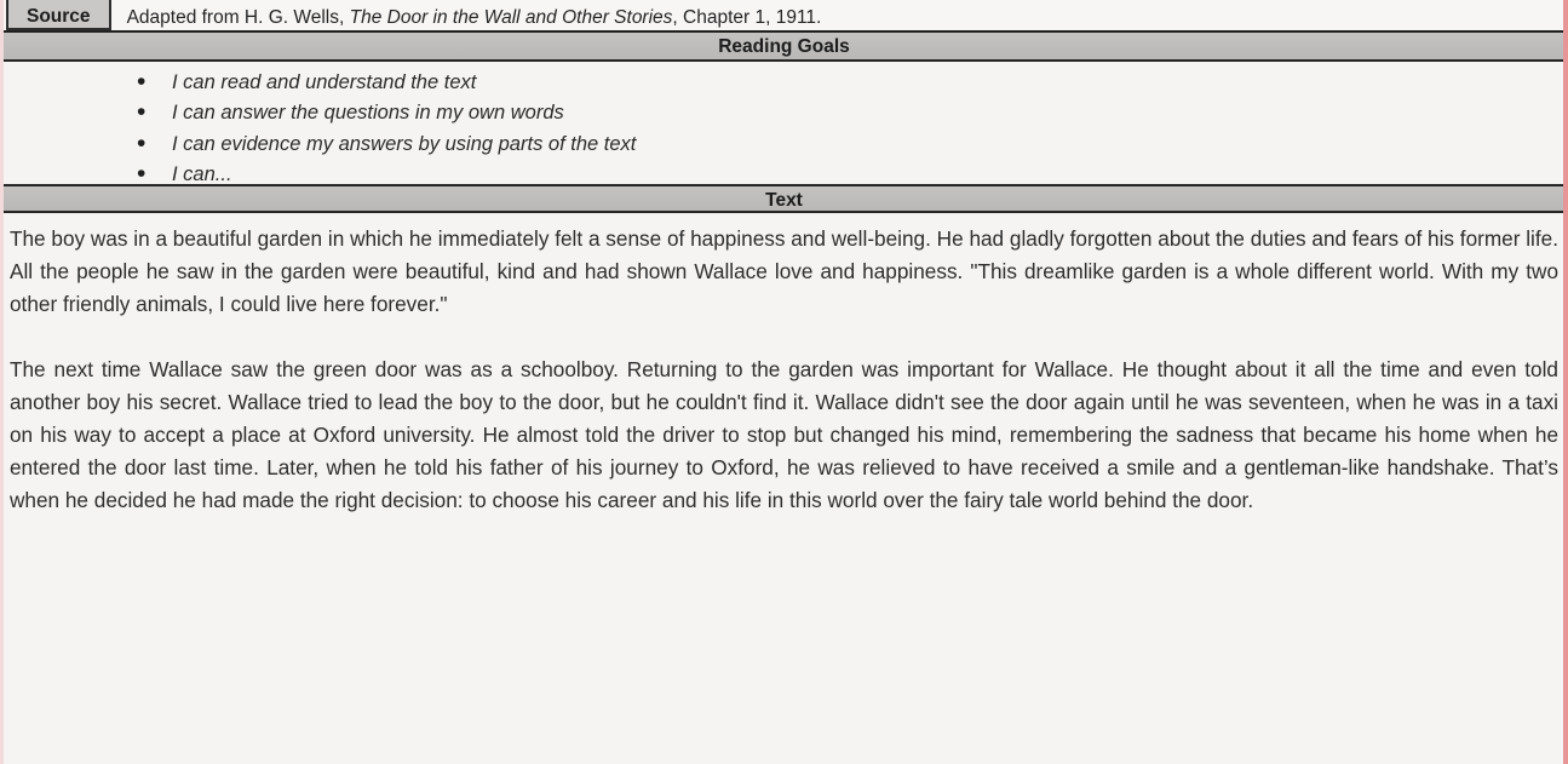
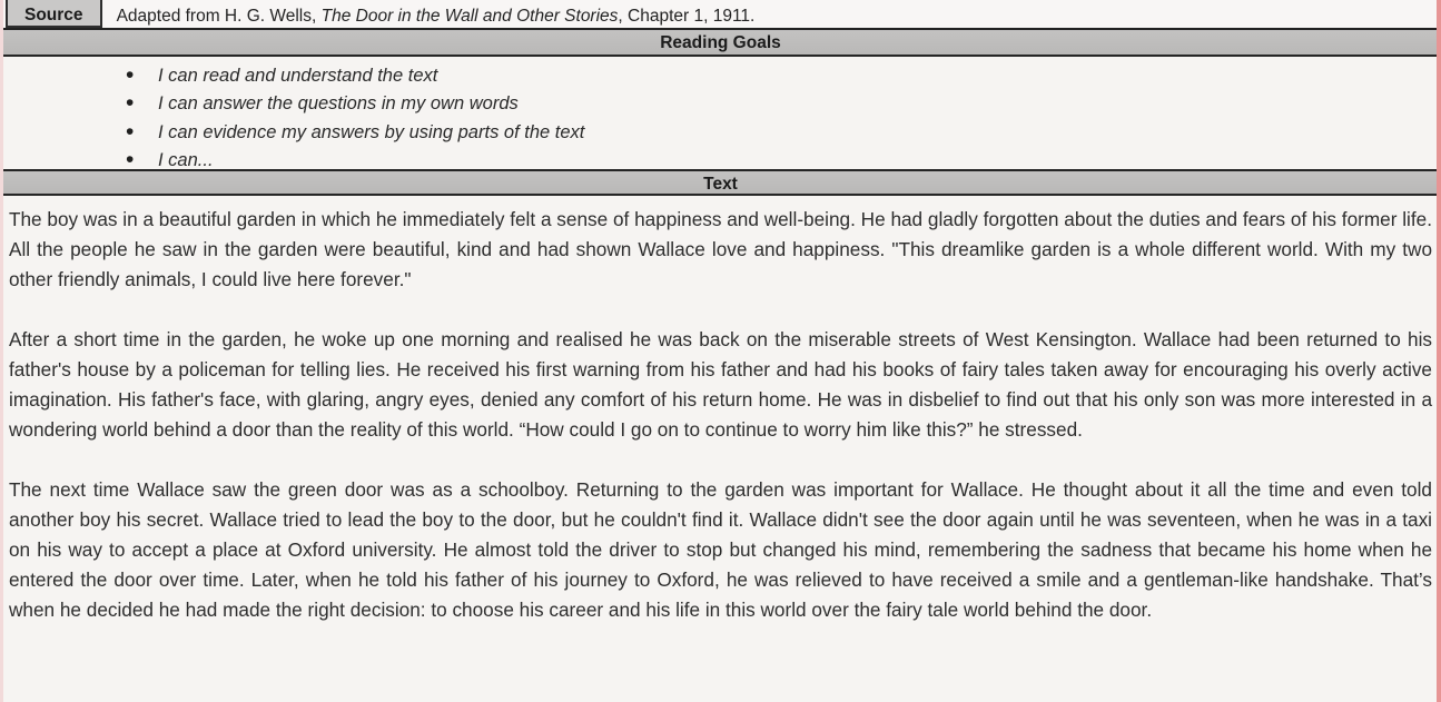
  Source
  Adapted from H. G. Wells, The Door in the Wall and Other Stories, Chapter 1, 1911.
  Reading Goals
  I can read and understand the text
  I can answer the questions in my own words
  I can evidence my answers by using parts of the text
  I can...
  Text
  The boy was in a beautiful garden in which he immediately felt a sense of happiness and well-being. He had gladly forgotten about the duties and fears of his former life. All the people he saw in the garden were beautiful, kind and had shown Wallace love and happiness. "This dreamlike garden is a whole different world. With my two other friendly animals, I could live here forever."
+ After a short time in the garden, he woke up one morning and realised he was back on the miserable streets of West Kensington. Wallace had been returned to his father's house by a policeman for telling lies. He received his first warning from his father and had his books of fairy tales taken away for encouraging his overly active imagination. His father's face, with glaring, angry eyes, denied any comfort of his return home. He was in disbelief to find out that his only son was more interested in a wondering world behind a door than the reality of this world. “How could I go on to continue to worry him like this?” he stressed.
- The next time Wallace saw the green door was as a schoolboy. Returning to the garden was important for Wallace. He thought about it all the time and even told another boy his secret. Wallace tried to lead the boy to the door, but he couldn't find it. Wallace didn't see the door again until he was seventeen, when he was in a taxi on his way to accept a place at Oxford university. He almost told the driver to stop but changed his mind, remembering the sadness that became his home when he entered the door last time. Later, when he told his father of his journey to Oxford, he was relieved to have received a smile and a gentleman-like handshake. That’s when he decided he had made the right decision: to choose his career and his life in this world over the fairy tale world behind the door.
+ The next time Wallace saw the green door was as a schoolboy. Returning to the garden was important for Wallace. He thought about it all the time and even told another boy his secret. Wallace tried to lead the boy to the door, but he couldn't find it. Wallace didn't see the door again until he was seventeen, when he was in a taxi on his way to accept a place at Oxford university. He almost told the driver to stop but changed his mind, remembering the sadness that became his home when he entered the door over time. Later, when he told his father of his journey to Oxford, he was relieved to have received a smile and a gentleman-like handshake. That’s when he decided he had made the right decision: to choose his career and his life in this world over the fairy tale world behind the door.
